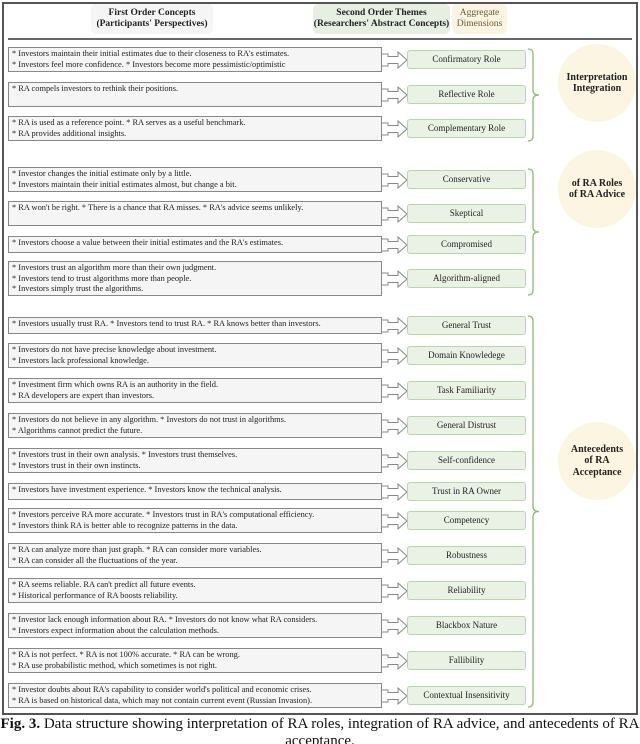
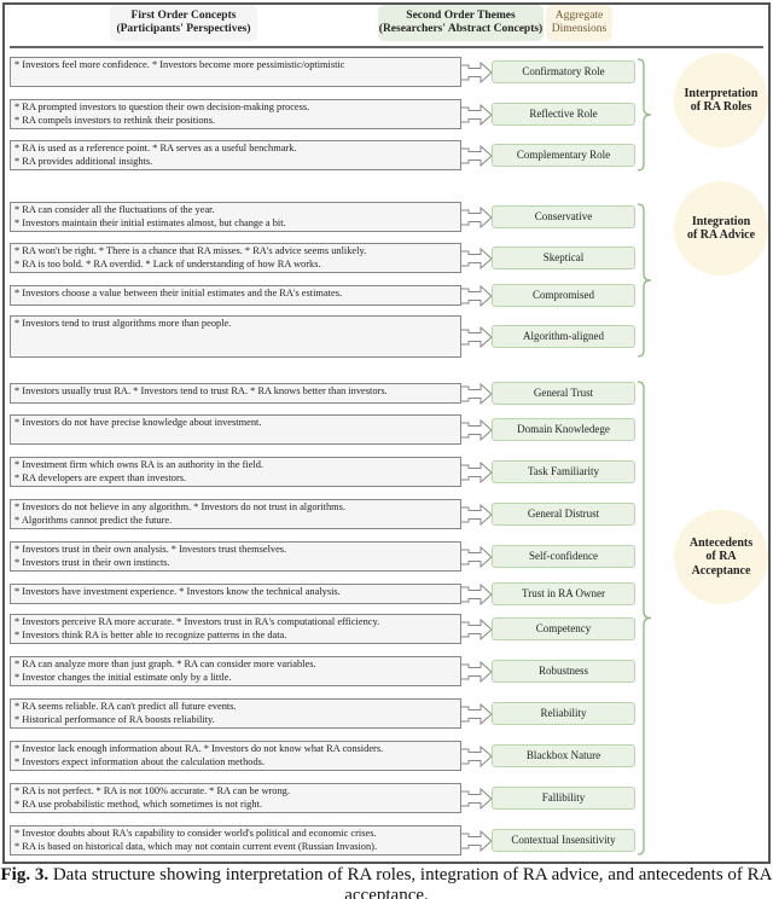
  First Order Concepts
  (Participants' Perspectives)
  Second Order Themes
  (Researchers' Abstract Concepts)
  Aggregate
  Dimensions
- * Investors maintain their initial estimates due to their closeness to RA's estimates.
  * Investors feel more confidence. * Investors become more pessimistic/optimistic
  Confirmatory Role
+ * RA prompted investors to question their own decision-making process.
  * RA compels investors to rethink their positions.
  Reflective Role
  * RA is used as a reference point. * RA serves as a useful benchmark.
  * RA provides additional insights.
  Complementary Role
  Interpretation
- Integration
+ of RA Roles
- * Investor changes the initial estimate only by a little.
+ * RA can consider all the fluctuations of the year.
  * Investors maintain their initial estimates almost, but change a bit.
  Conservative
  * RA won't be right. * There is a chance that RA misses. * RA's advice seems unlikely.
+ * RA is too bold. * RA overdid. * Lack of understanding of how RA works.
  Skeptical
  * Investors choose a value between their initial estimates and the RA's estimates.
  Compromised
- * Investors trust an algorithm more than their own judgment.
  * Investors tend to trust algorithms more than people.
- * Investors simply trust the algorithms.
  Algorithm-aligned
- of RA Roles
+ Integration
  of RA Advice
  * Investors usually trust RA. * Investors tend to trust RA. * RA knows better than investors.
  General Trust
  * Investors do not have precise knowledge about investment.
- * Investors lack professional knowledge.
  Domain Knowledege
  * Investment firm which owns RA is an authority in the field.
  * RA developers are expert than investors.
  Task Familiarity
  * Investors do not believe in any algorithm. * Investors do not trust in algorithms.
  * Algorithms cannot predict the future.
  General Distrust
  * Investors trust in their own analysis. * Investors trust themselves.
  * Investors trust in their own instincts.
  Self-confidence
  * Investors have investment experience. * Investors know the technical analysis.
  Trust in RA Owner
  * Investors perceive RA more accurate. * Investors trust in RA's computational efficiency.
  * Investors think RA is better able to recognize patterns in the data.
  Competency
  * RA can analyze more than just graph. * RA can consider more variables.
- * RA can consider all the fluctuations of the year.
+ * Investor changes the initial estimate only by a little.
  Robustness
  * RA seems reliable. RA can't predict all future events.
  * Historical performance of RA boosts reliability.
  Reliability
  * Investor lack enough information about RA. * Investors do not know what RA considers.
  * Investors expect information about the calculation methods.
  Blackbox Nature
  * RA is not perfect. * RA is not 100% accurate. * RA can be wrong.
  * RA use probabilistic method, which sometimes is not right.
  Fallibility
  * Investor doubts about RA's capability to consider world's political and economic crises.
  * RA is based on historical data, which may not contain current event (Russian Invasion).
  Contextual Insensitivity
  Antecedents
  of RA
  Acceptance
  Fig. 3. Data structure showing interpretation of RA roles, integration of RA advice, and antecedents of RA acceptance.
